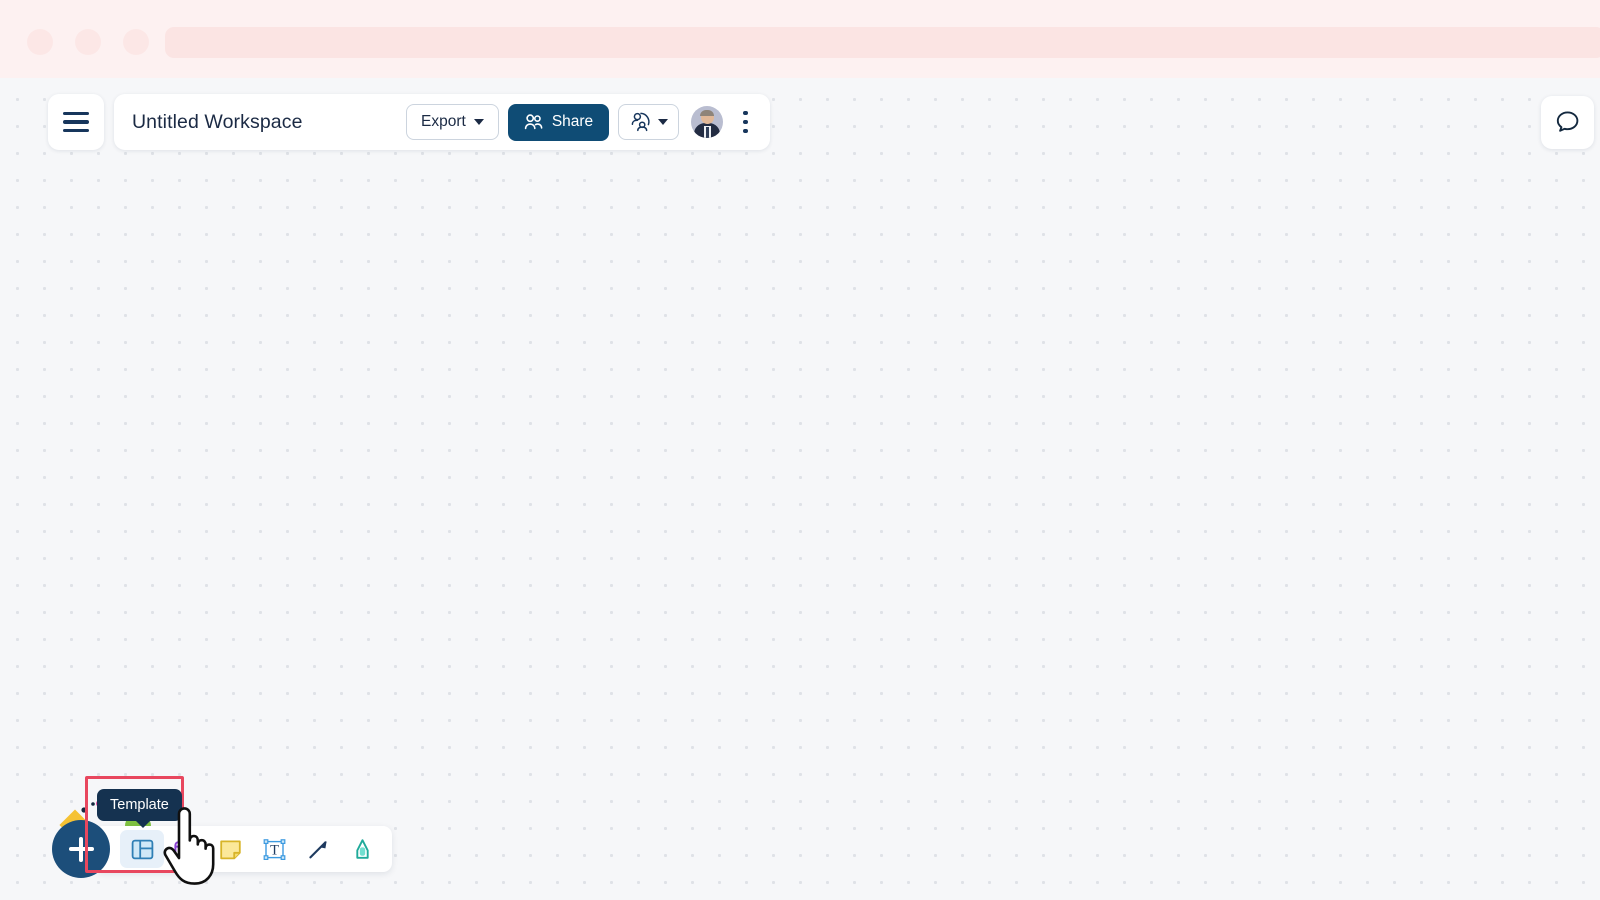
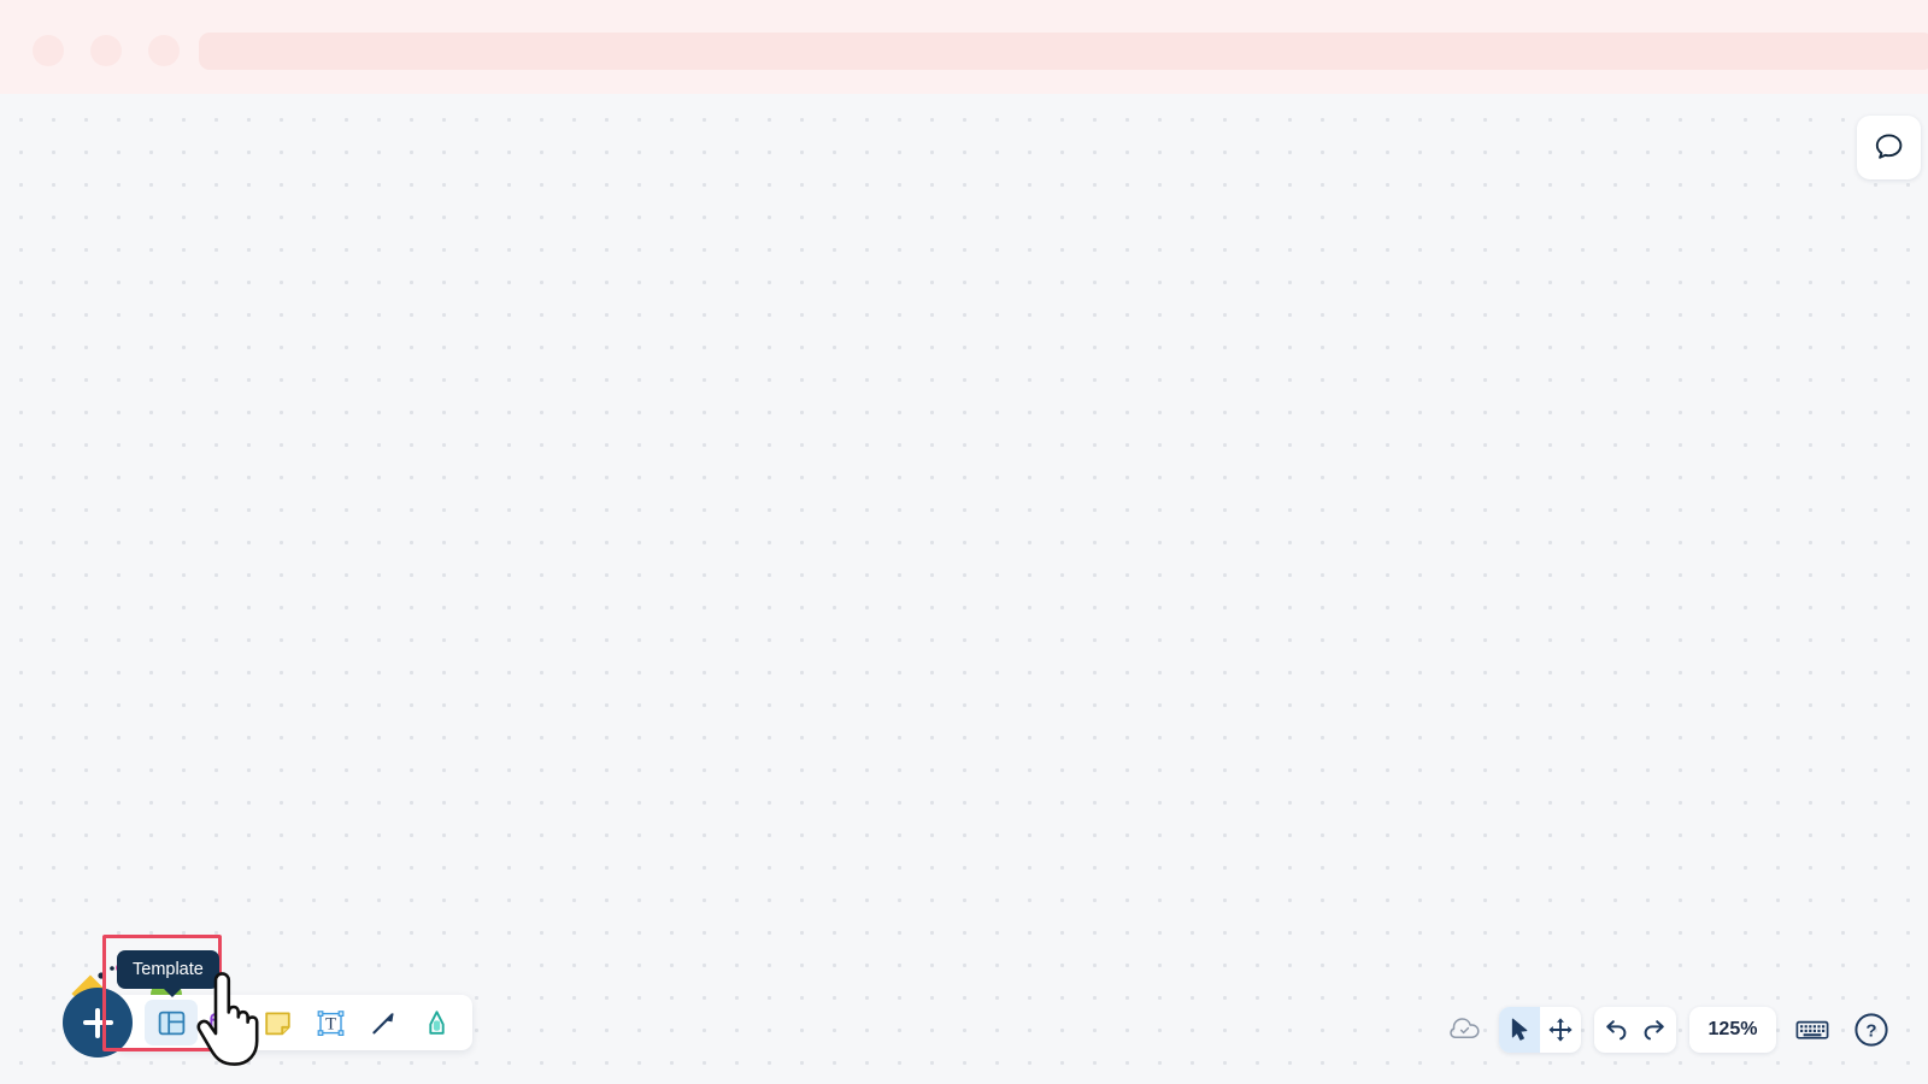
- Untitled Workspace
- Export
- Share
  T
  Template
+ 125%
+ ?
